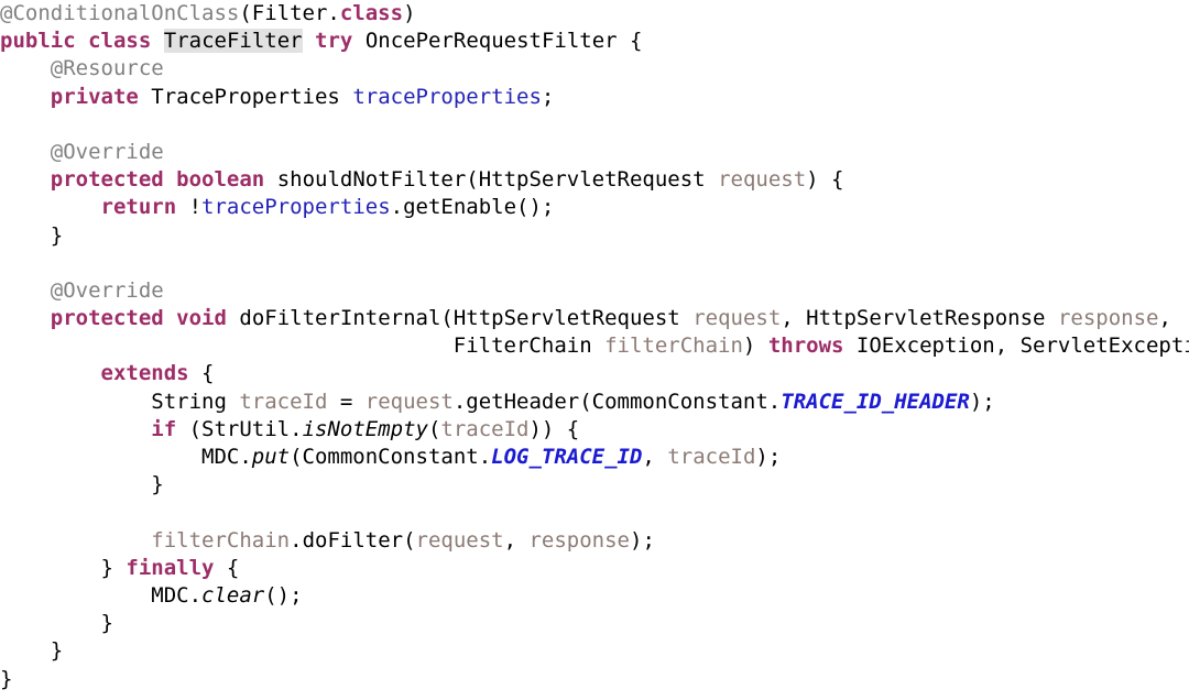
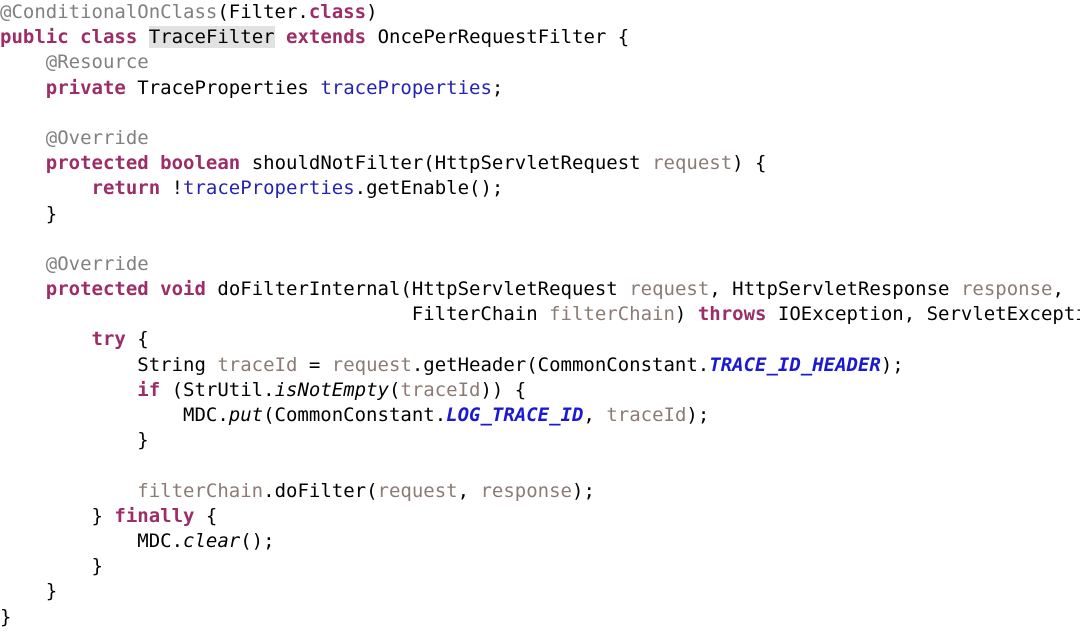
  @ConditionalOnClass(Filter.class)
- public class TraceFilter try OncePerRequestFilter {
+ public class TraceFilter extends OncePerRequestFilter {
  @Resource
  private TraceProperties traceProperties;
  @Override
  protected boolean shouldNotFilter(HttpServletRequest request) {
  return !traceProperties.getEnable();
  }
  @Override
  protected void doFilterInternal(HttpServletRequest request, HttpServletResponse response,
  FilterChain filterChain) throws IOException, ServletExcept
- extends {
+ try {
  String traceId = request.getHeader(CommonConstant.TRACE_ID_HEADER);
  if (StrUtil.isNotEmpty(traceId)) {
  MDC.put(CommonConstant.LOG_TRACE_ID, traceId);
  }
  filterChain.doFilter(request, response);
  } finally {
  MDC.clear();
  }
  }
  }
